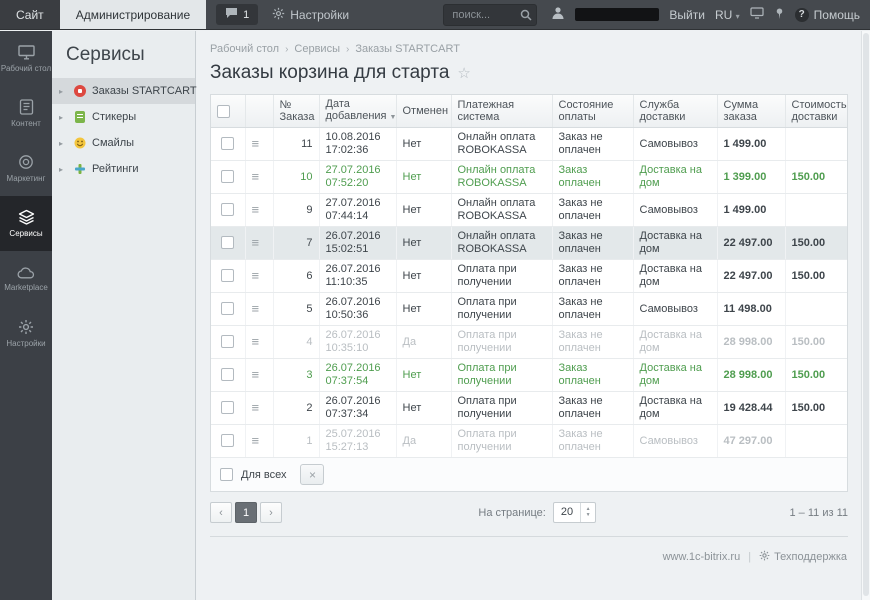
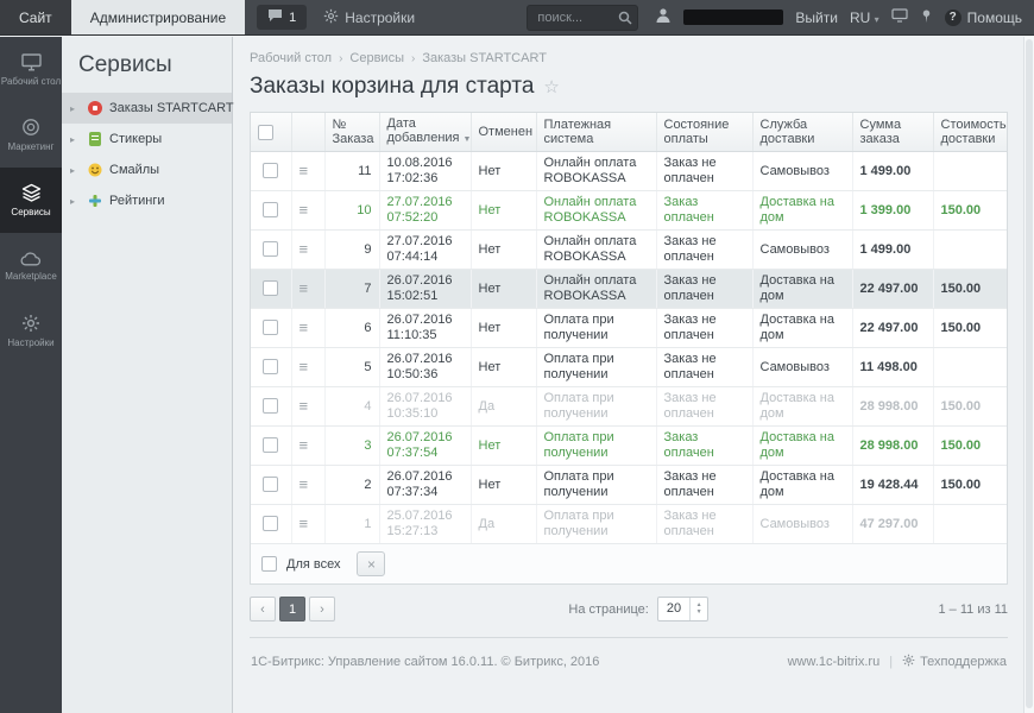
  Сайт
  Администрирование
  1
  Настройки
  поиск...
  Выйти
  RU ▾
  ?
  Помощь
  Рабочий стол
- Контент
  Маркетинг
  Сервисы
  Marketplace
  Настройки
  Сервисы
  ▸
  Заказы STARTCART
  ▸
  Стикеры
  ▸
  Смайлы
  ▸
  Рейтинги
  Рабочий стол
  ›
  Сервисы
  ›
  Заказы STARTCART
  Заказы корзина для старта
  ☆
  		№ Заказа	Дата добавления	Отменен	Платежная система	Состояние оплаты	Служба доставки	Сумма заказа	Стоимость доставки
  	≡	11	10.08.201617:02:36	Нет	Онлайн оплата ROBOKASSA	Заказ не оплачен	Самовывоз	1 499.00
  	≡	10	27.07.201607:52:20	Нет	Онлайн оплата ROBOKASSA	Заказ оплачен	Доставка на дом	1 399.00	150.00
  	≡	9	27.07.201607:44:14	Нет	Онлайн оплата ROBOKASSA	Заказ не оплачен	Самовывоз	1 499.00
  	≡	7	26.07.201615:02:51	Нет	Онлайн оплата ROBOKASSA	Заказ не оплачен	Доставка на дом	22 497.00	150.00
  	≡	6	26.07.201611:10:35	Нет	Оплата при получении	Заказ не оплачен	Доставка на дом	22 497.00	150.00
  	≡	5	26.07.201610:50:36	Нет	Оплата при получении	Заказ не оплачен	Самовывоз	11 498.00
  	≡	4	26.07.201610:35:10	Да	Оплата при получении	Заказ не оплачен	Доставка на дом	28 998.00	150.00
  	≡	3	26.07.201607:37:54	Нет	Оплата при получении	Заказ оплачен	Доставка на дом	28 998.00	150.00
  	≡	2	26.07.201607:37:34	Нет	Оплата при получении	Заказ не оплачен	Доставка на дом	19 428.44	150.00
  	≡	1	25.07.201615:27:13	Да	Оплата при получении	Заказ не оплачен	Самовывоз	47 297.00
  Для всех
  ×
  ‹
  1
  ›
  На странице:
  20
  1 – 11 из 11
+ 1С-Битрикс: Управление сайтом 16.0.11. © Битрикс, 2016
  www.1c-bitrix.ru
  |
  Техподдержка
